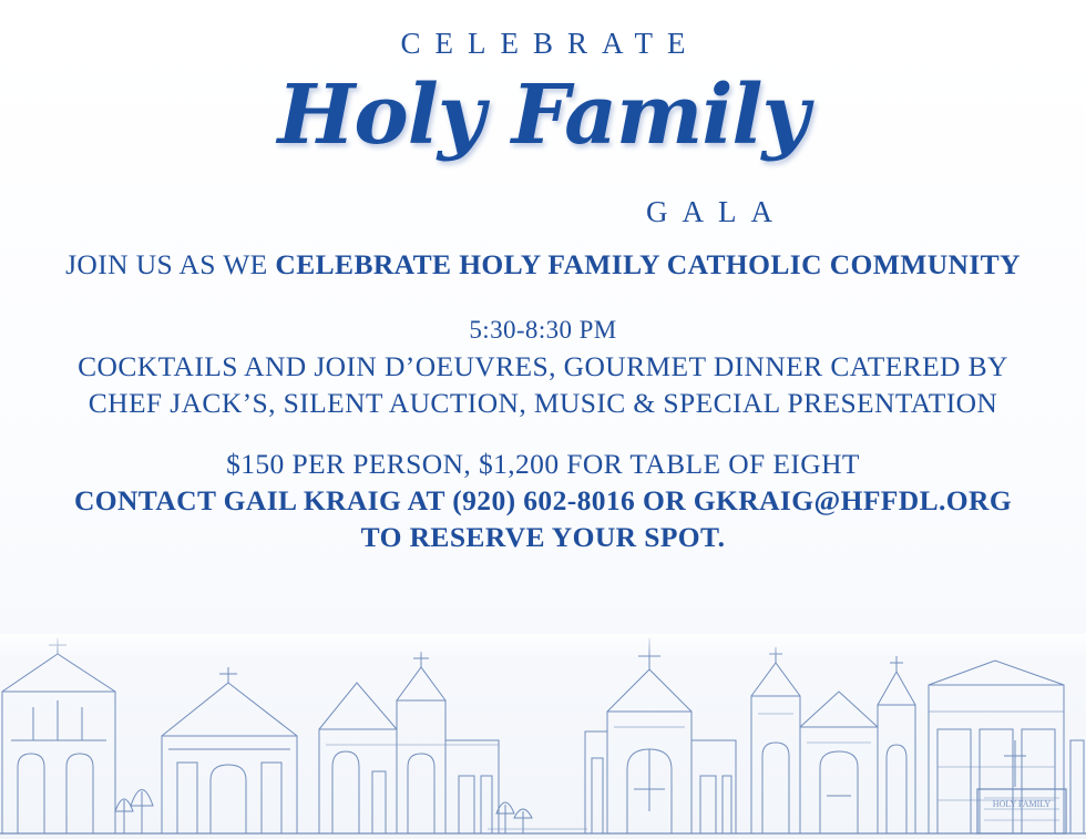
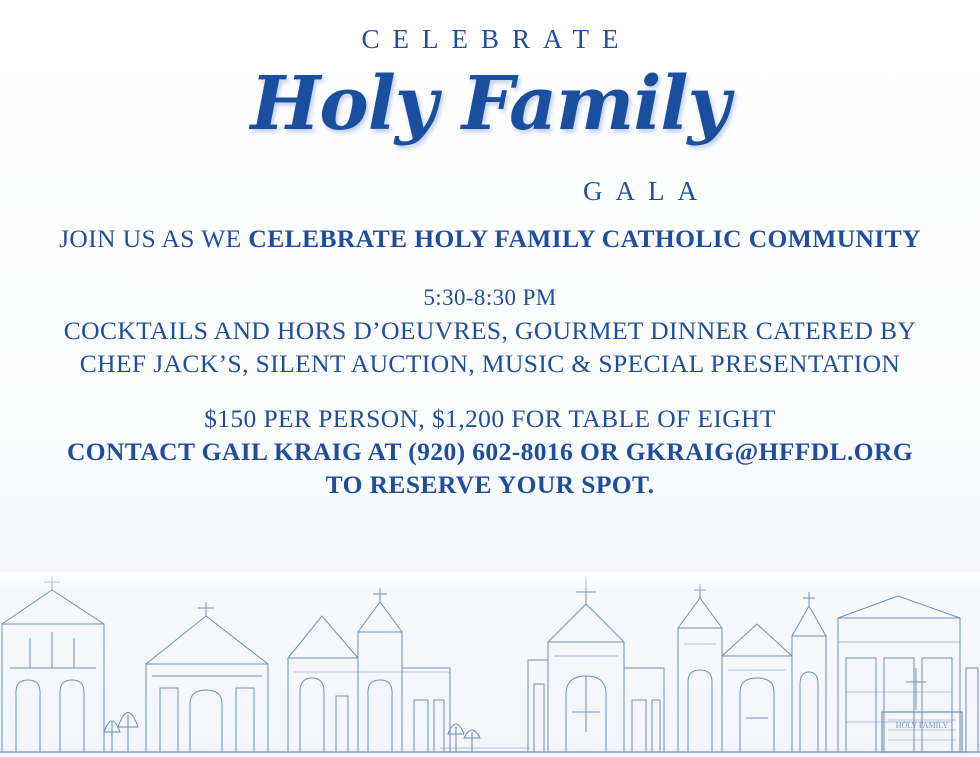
  CELEBRATE
  Holy Family
  GALA
  JOIN US AS WE CELEBRATE HOLY FAMILY CATHOLIC COMMUNITY
  5:30-8:30 PM
- COCKTAILS AND JOIN D’OEUVRES, GOURMET DINNER CATERED BY
+ COCKTAILS AND HORS D’OEUVRES, GOURMET DINNER CATERED BY
  CHEF JACK’S, SILENT AUCTION, MUSIC & SPECIAL PRESENTATION
  $150 PER PERSON, $1,200 FOR TABLE OF EIGHT
  CONTACT GAIL KRAIG AT (920) 602-8016 OR GKRAIG@HFFDL.ORG
  TO RESERVE YOUR SPOT.
  HOLY FAMILY
